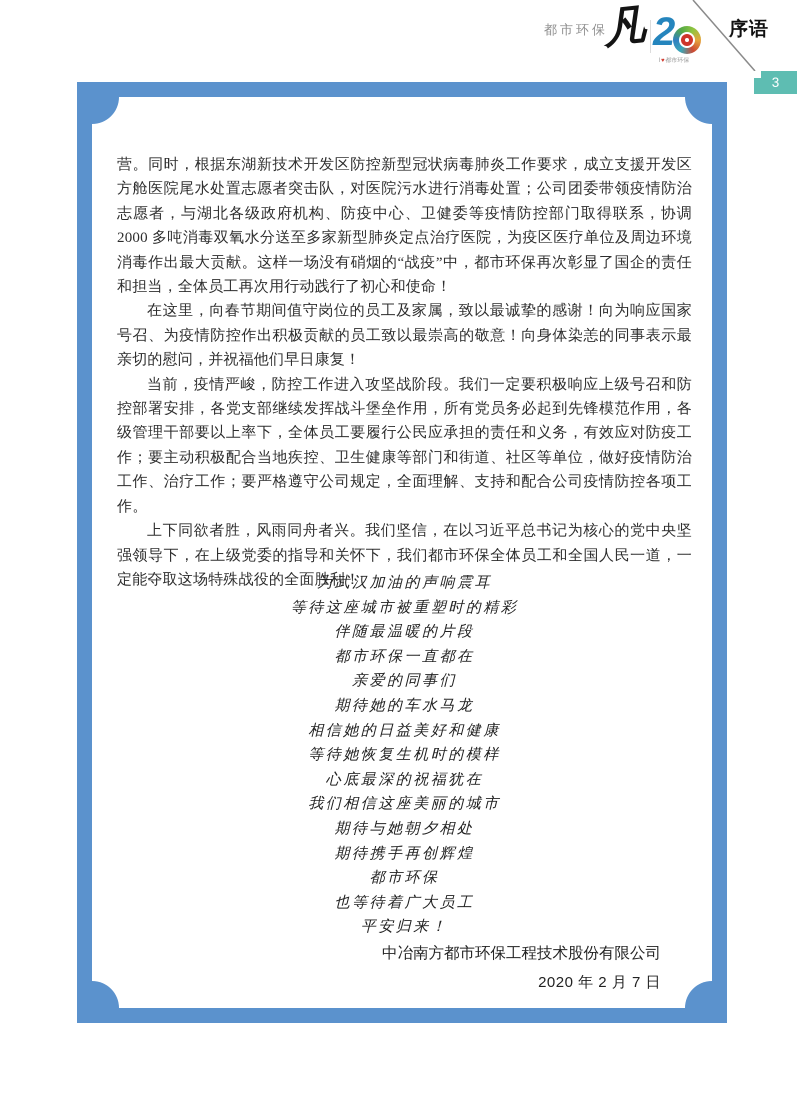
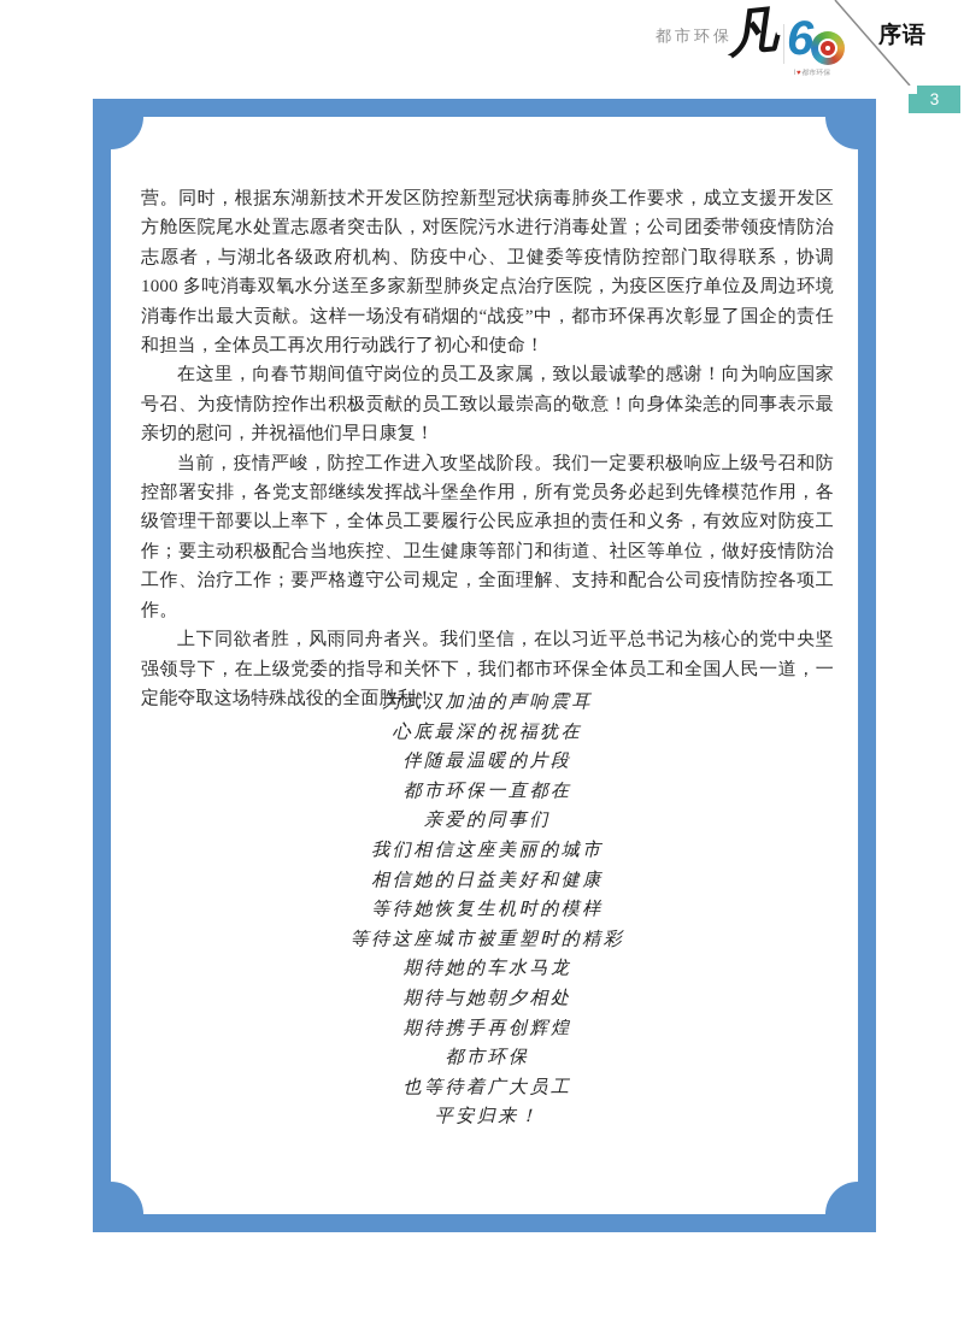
  都市环保
- 2
+ 6
  序语
  3
- 营。同时，根据东湖新技术开发区防控新型冠状病毒肺炎工作要求，成立支援开发区方舱医院尾水处置志愿者突击队，对医院污水进行消毒处置；公司团委带领疫情防治志愿者，与湖北各级政府机构、防疫中心、卫健委等疫情防控部门取得联系，协调 2000 多吨消毒双氧水分送至多家新型肺炎定点治疗医院，为疫区医疗单位及周边环境消毒作出最大贡献。这样一场没有硝烟的“战疫”中，都市环保再次彰显了国企的责任和担当，全体员工再次用行动践行了初心和使命！
+ 营。同时，根据东湖新技术开发区防控新型冠状病毒肺炎工作要求，成立支援开发区方舱医院尾水处置志愿者突击队，对医院污水进行消毒处置；公司团委带领疫情防治志愿者，与湖北各级政府机构、防疫中心、卫健委等疫情防控部门取得联系，协调 1000 多吨消毒双氧水分送至多家新型肺炎定点治疗医院，为疫区医疗单位及周边环境消毒作出最大贡献。这样一场没有硝烟的“战疫”中，都市环保再次彰显了国企的责任和担当，全体员工再次用行动践行了初心和使命！
  在这里，向春节期间值守岗位的员工及家属，致以最诚挚的感谢！向为响应国家号召、为疫情防控作出积极贡献的员工致以最崇高的敬意！向身体染恙的同事表示最亲切的慰问，并祝福他们早日康复！
  当前，疫情严峻，防控工作进入攻坚战阶段。我们一定要积极响应上级号召和防控部署安排，各党支部继续发挥战斗堡垒作用，所有党员务必起到先锋模范作用，各级管理干部要以上率下，全体员工要履行公民应承担的责任和义务，有效应对防疫工作；要主动积极配合当地疾控、卫生健康等部门和街道、社区等单位，做好疫情防治工作、治疗工作；要严格遵守公司规定，全面理解、支持和配合公司疫情防控各项工作。
  上下同欲者胜，风雨同舟者兴。我们坚信，在以习近平总书记为核心的党中央坚强领导下，在上级党委的指导和关怀下，我们都市环保全体员工和全国人民一道，一定能夺取这场特殊战役的全面胜利！
  为武汉加油的声响震耳
- 等待这座城市被重塑时的精彩
+ 心底最深的祝福犹在
  伴随最温暖的片段
  都市环保一直都在
  亲爱的同事们
- 期待她的车水马龙
+ 我们相信这座美丽的城市
  相信她的日益美好和健康
  等待她恢复生机时的模样
- 心底最深的祝福犹在
+ 等待这座城市被重塑时的精彩
- 我们相信这座美丽的城市
+ 期待她的车水马龙
  期待与她朝夕相处
  期待携手再创辉煌
  都市环保
  也等待着广大员工
  平安归来！
- 中冶南方都市环保工程技术股份有限公司
- 2020 年 2 月 7 日
